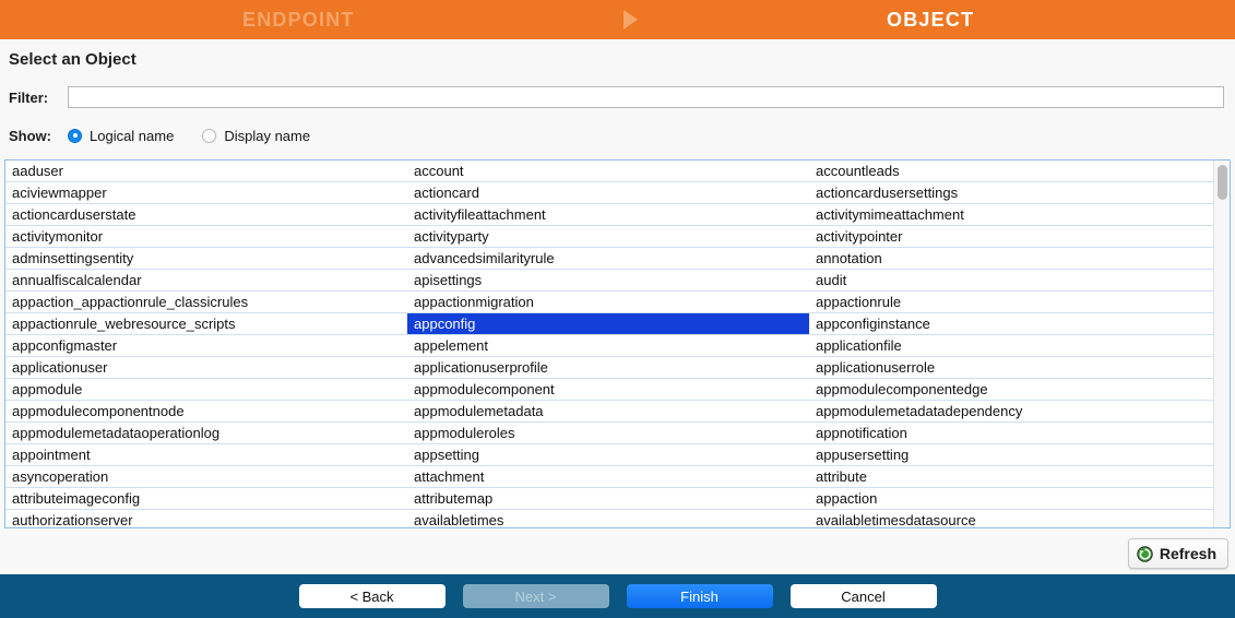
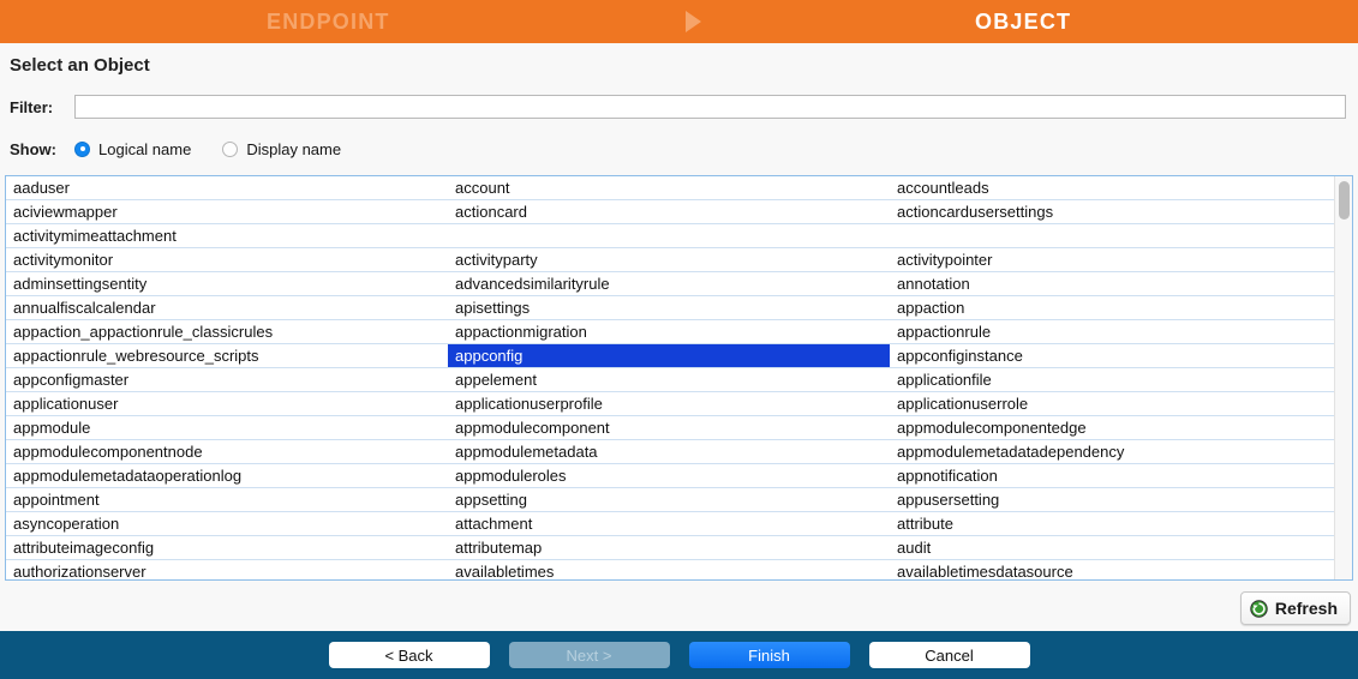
  ENDPOINT
  OBJECT
  Select an Object
  Filter:
  Show:
  Logical name
  Display name
  aaduser
  account
  accountleads
  aciviewmapper
  actioncard
  actioncardusersettings
- actioncarduserstate
- activityfileattachment
  activitymimeattachment
  activitymonitor
  activityparty
  activitypointer
  adminsettingsentity
  advancedsimilarityrule
  annotation
  annualfiscalcalendar
  apisettings
- audit
+ appaction
  appaction_appactionrule_classicrules
  appactionmigration
  appactionrule
  appactionrule_webresource_scripts
  appconfig
  appconfiginstance
  appconfigmaster
  appelement
  applicationfile
  applicationuser
  applicationuserprofile
  applicationuserrole
  appmodule
  appmodulecomponent
  appmodulecomponentedge
  appmodulecomponentnode
  appmodulemetadata
  appmodulemetadatadependency
  appmodulemetadataoperationlog
  appmoduleroles
  appnotification
  appointment
  appsetting
  appusersetting
  asyncoperation
  attachment
  attribute
  attributeimageconfig
  attributemap
- appaction
+ audit
  authorizationserver
  availabletimes
  availabletimesdatasource
  Refresh
  < Back
  Next >
  Finish
  Cancel
